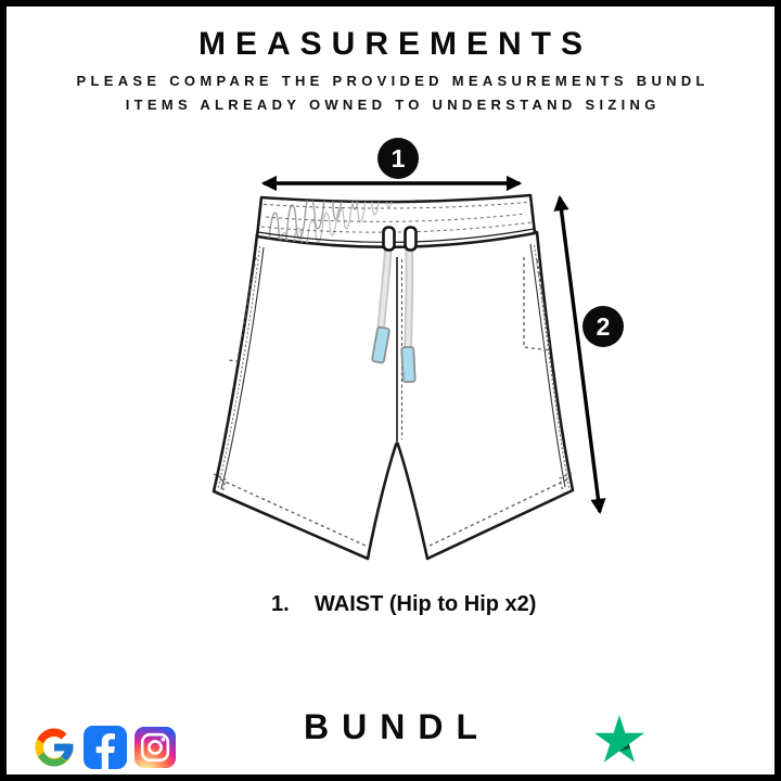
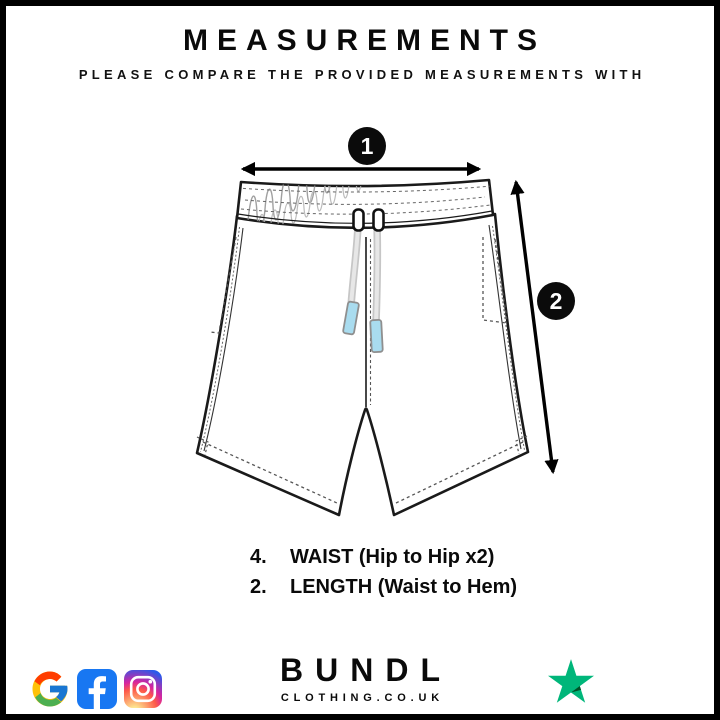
  MEASUREMENTS
- PLEASE COMPARE THE PROVIDED MEASUREMENTS BUNDL
+ PLEASE COMPARE THE PROVIDED MEASUREMENTS WITH
- ITEMS ALREADY OWNED TO UNDERSTAND SIZING
  1
  2
- 1.
+ 4.
  WAIST (Hip to Hip x2)
+ 2.
+ LENGTH (Waist to Hem)
  BUNDL
+ CLOTHING.CO.UK
